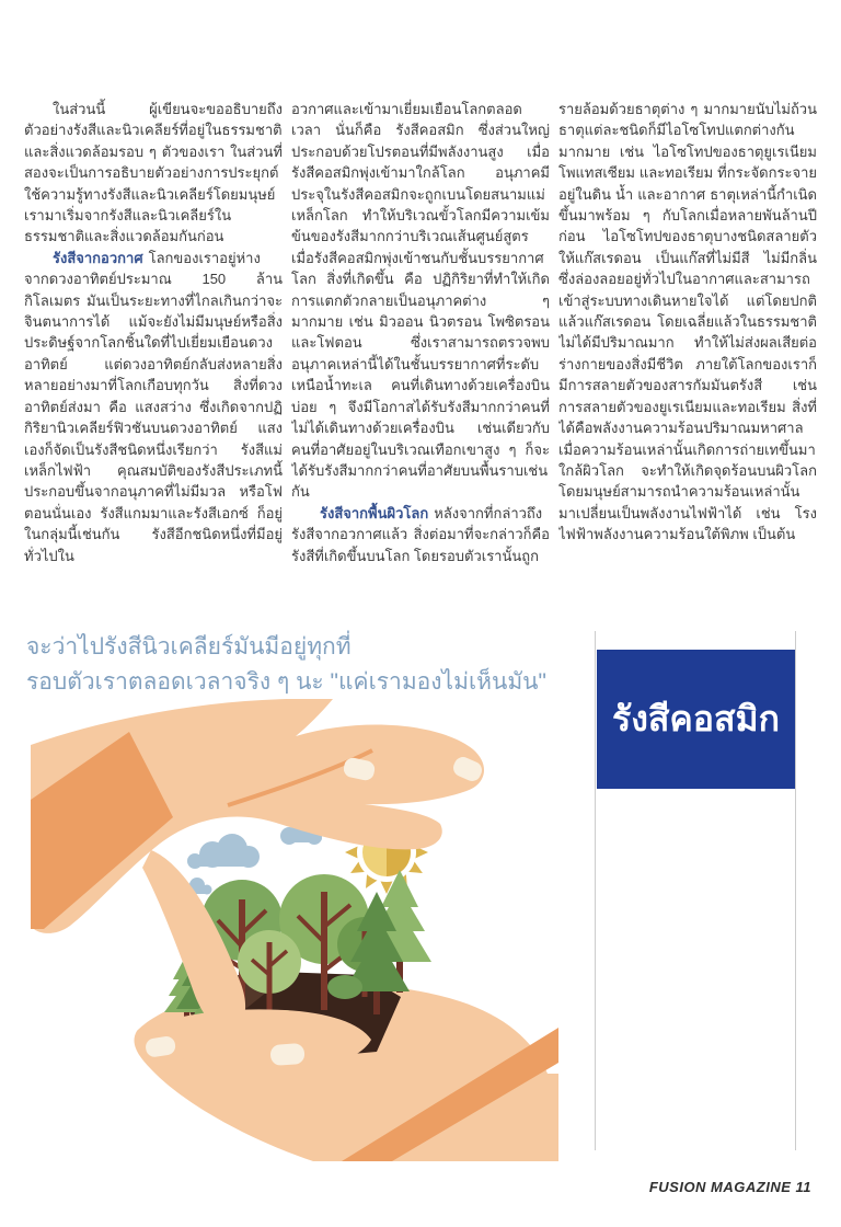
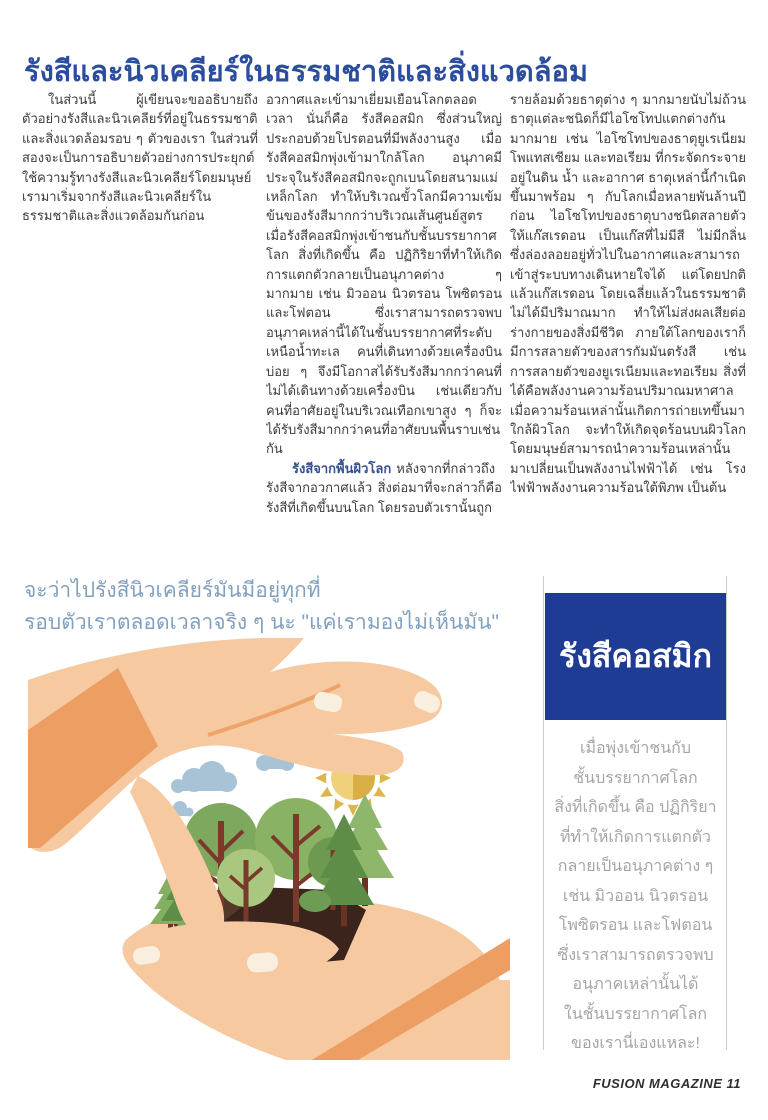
+ รังสีและนิวเคลียร์ในธรรมชาติและสิ่งแวดล้อม
  ในส่วนนี้ ผู้เขียนจะขออธิบายถึงตัวอย่างรังสีและนิวเคลียร์ที่อยู่ในธรรมชาติและสิ่งแวดล้อมรอบ ๆ ตัวของเรา ในส่วนที่สองจะเป็นการอธิบายตัวอย่างการประยุกต์ใช้ความรู้ทางรังสีและนิวเคลียร์โดยมนุษย์ เรามาเริ่มจากรังสีและนิวเคลียร์ในธรรมชาติและสิ่งแวดล้อมกันก่อน
- รังสีจากอวกาศ โลกของเราอยู่ห่างจากดวงอาทิตย์ประมาณ 150 ล้านกิโลเมตร มันเป็นระยะทางที่ไกลเกินกว่าจะจินตนาการได้ แม้จะยังไม่มีมนุษย์หรือสิ่งประดิษฐ์จากโลกชิ้นใดที่ไปเยี่ยมเยือนดวงอาทิตย์ แต่ดวงอาทิตย์กลับส่งหลายสิ่งหลายอย่างมาที่โลกเกือบทุกวัน สิ่งที่ดวงอาทิตย์ส่งมา คือ แสงสว่าง ซึ่งเกิดจากปฏิกิริยานิวเคลียร์ฟิวชันบนดวงอาทิตย์ แสงเองก็จัดเป็นรังสีชนิดหนึ่งเรียกว่า รังสีแม่เหล็กไฟฟ้า คุณสมบัติของรังสีประเภทนี้ประกอบขึ้นจากอนุภาคที่ไม่มีมวล หรือโฟตอนนั่นเอง รังสีแกมมาและรังสีเอกซ์ ก็อยู่ในกลุ่มนี้เช่นกัน รังสีอีกชนิดหนึ่งที่มีอยู่ทั่วไปใน
  อวกาศและเข้ามาเยี่ยมเยือนโลกตลอดเวลา นั่นก็คือ รังสีคอสมิก ซึ่งส่วนใหญ่ประกอบด้วยโปรตอนที่มีพลังงานสูง เมื่อรังสีคอสมิกพุ่งเข้ามาใกล้โลก อนุภาคมีประจุในรังสีคอสมิกจะถูกเบนโดยสนามแม่เหล็กโลก ทำให้บริเวณขั้วโลกมีความเข้มข้นของรังสีมากกว่าบริเวณเส้นศูนย์สูตร เมื่อรังสีคอสมิกพุ่งเข้าชนกับชั้นบรรยากาศโลก สิ่งที่เกิดขึ้น คือ ปฏิกิริยาที่ทำให้เกิดการแตกตัวกลายเป็นอนุภาคต่าง ๆ มากมาย เช่น มิวออน นิวตรอน โพซิตรอน และโฟตอน ซึ่งเราสามารถตรวจพบอนุภาคเหล่านี้ได้ในชั้นบรรยากาศที่ระดับเหนือน้ำทะเล คนที่เดินทางด้วยเครื่องบินบ่อย ๆ จึงมีโอกาสได้รับรังสีมากกว่าคนที่ไม่ได้เดินทางด้วยเครื่องบิน เช่นเดียวกับคนที่อาศัยอยู่ในบริเวณเทือกเขาสูง ๆ ก็จะได้รับรังสีมากกว่าคนที่อาศัยบนพื้นราบเช่นกัน
  รังสีจากพื้นผิวโลก หลังจากที่กล่าวถึงรังสีจากอวกาศแล้ว สิ่งต่อมาที่จะกล่าวก็คือรังสีที่เกิดขึ้นบนโลก โดยรอบตัวเรานั้นถูก
  รายล้อมด้วยธาตุต่าง ๆ มากมายนับไม่ถ้วน ธาตุแต่ละชนิดก็มีไอโซโทปแตกต่างกันมากมาย เช่น ไอโซโทปของธาตุยูเรเนียม โพแทสเซียม และทอเรียม ที่กระจัดกระจายอยู่ในดิน น้ำ และอากาศ ธาตุเหล่านี้กำเนิดขึ้นมาพร้อม ๆ กับโลกเมื่อหลายพันล้านปีก่อน ไอโซโทปของธาตุบางชนิดสลายตัวให้แก๊สเรดอน เป็นแก๊สที่ไม่มีสี ไม่มีกลิ่น ซึ่งล่องลอยอยู่ทั่วไปในอากาศและสามารถเข้าสู่ระบบทางเดินหายใจได้ แต่โดยปกติแล้วแก๊สเรดอน โดยเฉลี่ยแล้วในธรรมชาติไม่ได้มีปริมาณมาก ทำให้ไม่ส่งผลเสียต่อร่างกายของสิ่งมีชีวิต ภายใต้โลกของเราก็มีการสลายตัวของสารกัมมันตรังสี เช่น การสลายตัวของยูเรเนียมและทอเรียม สิ่งที่ได้คือพลังงานความร้อนปริมาณมหาศาล เมื่อความร้อนเหล่านั้นเกิดการถ่ายเทขึ้นมาใกล้ผิวโลก จะทำให้เกิดจุดร้อนบนผิวโลก โดยมนุษย์สามารถนำความร้อนเหล่านั้นมาเปลี่ยนเป็นพลังงานไฟฟ้าได้ เช่น โรงไฟฟ้าพลังงานความร้อนใต้พิภพ เป็นต้น
  จะว่าไปรังสีนิวเคลียร์มันมีอยู่ทุกที่
  รอบตัวเราตลอดเวลาจริง ๆ นะ "แค่เรามองไม่เห็นมัน"
  รังสีคอสมิก
+ เมื่อพุ่งเข้าชนกับ
+ ชั้นบรรยากาศโลก
+ สิ่งที่เกิดขึ้น คือ ปฏิกิริยา
+ ที่ทำให้เกิดการแตกตัว
+ กลายเป็นอนุภาคต่าง ๆ
+ เช่น มิวออน นิวตรอน
+ โพซิตรอน และโฟตอน
+ ซึ่งเราสามารถตรวจพบ
+ อนุภาคเหล่านั้นได้
+ ในชั้นบรรยากาศโลก
+ ของเรานี่เองแหละ!
  FUSION MAGAZINE 11
